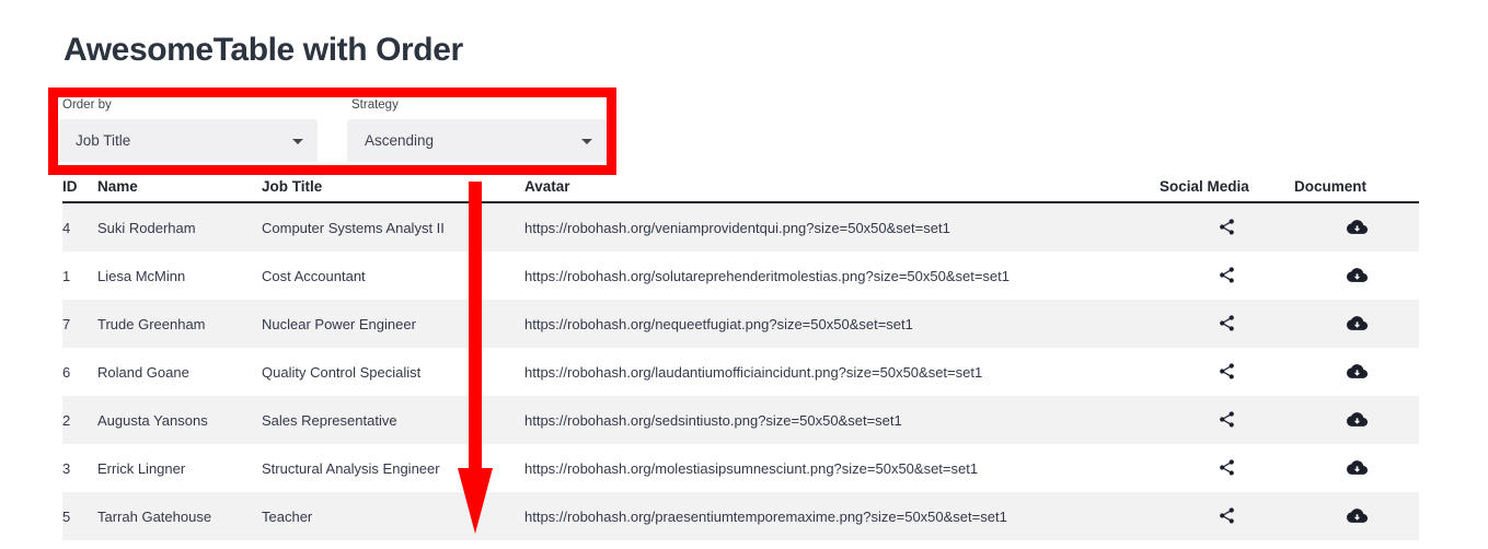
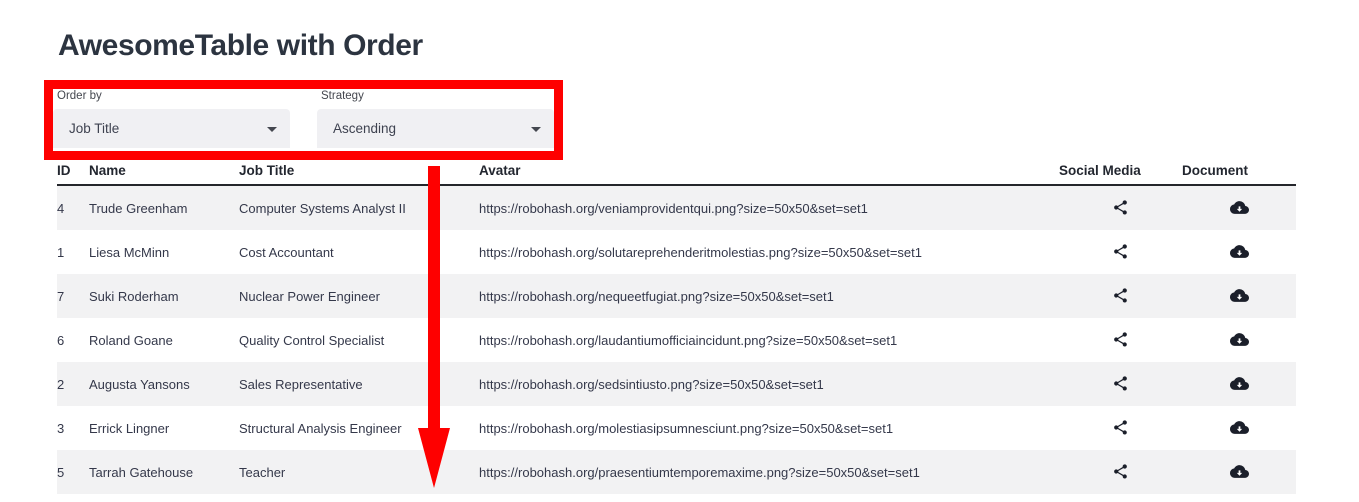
  AwesomeTable with Order
  Order by
  Job Title
  Strategy
  Ascending
  ID	Name	Job Title	Avatar	Social Media	Document
- 4	Suki Roderham	Computer Systems Analyst II	https://robohash.org/veniamprovidentqui.png?size=50x50&set=set1
+ 4	Trude Greenham	Computer Systems Analyst II	https://robohash.org/veniamprovidentqui.png?size=50x50&set=set1
  1	Liesa McMinn	Cost Accountant	https://robohash.org/solutareprehenderitmolestias.png?size=50x50&set=set1
- 7	Trude Greenham	Nuclear Power Engineer	https://robohash.org/nequeetfugiat.png?size=50x50&set=set1
+ 7	Suki Roderham	Nuclear Power Engineer	https://robohash.org/nequeetfugiat.png?size=50x50&set=set1
  6	Roland Goane	Quality Control Specialist	https://robohash.org/laudantiumofficiaincidunt.png?size=50x50&set=set1
  2	Augusta Yansons	Sales Representative	https://robohash.org/sedsintiusto.png?size=50x50&set=set1
  3	Errick Lingner	Structural Analysis Engineer	https://robohash.org/molestiasipsumnesciunt.png?size=50x50&set=set1
  5	Tarrah Gatehouse	Teacher	https://robohash.org/praesentiumtemporemaxime.png?size=50x50&set=set1
